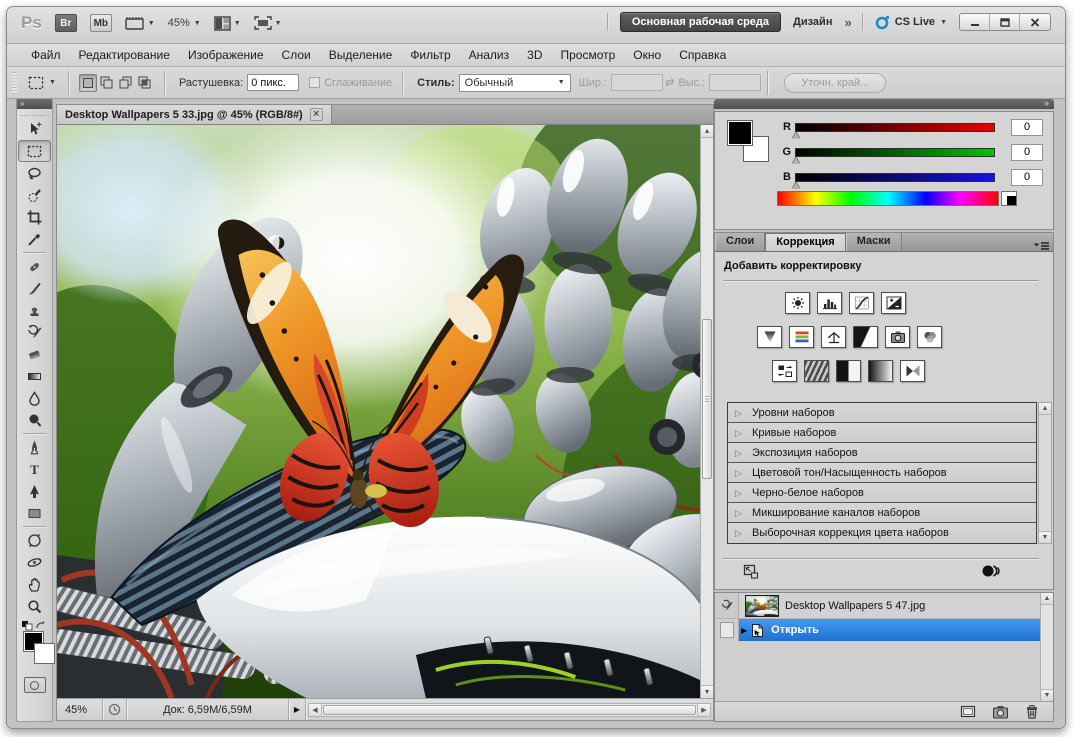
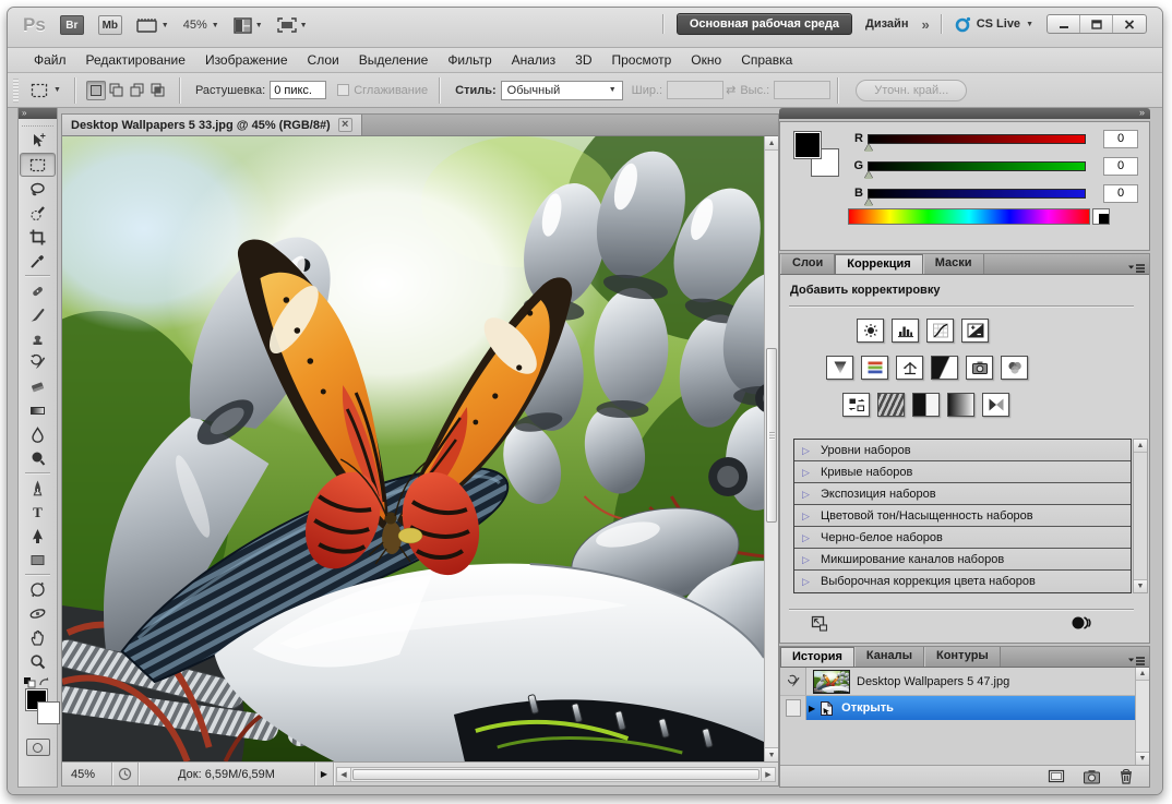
  Ps
  Br
  Mb
  45%
  Основная рабочая среда
  Дизайн
  »
  CS Live
  Файл
  Редактирование
  Изображение
  Слои
  Выделение
  Фильтр
  Анализ
  3D
  Просмотр
  Окно
  Справка
  Растушевка:
  0 пикс.
  Сглаживание
  Стиль:
  Обычный
  Шир.:
  ⇄
  Выс.:
  Уточн. край...
  »
  T
  Desktop Wallpapers 5 33.jpg @ 45% (RGB/8#)
  ×
  45%
  Док: 6,59М/6,59М
  ▶
  »
  R
  0
  G
  0
  B
  0
  Слои
  Коррекция
  Маски
  Добавить корректировку
  ▷
  Уровни наборов
  ▷
  Кривые наборов
  ▷
  Экспозиция наборов
  ▷
  Цветовой тон/Насыщенность наборов
  ▷
  Черно-белое наборов
  ▷
  Микширование каналов наборов
  ▷
  Выборочная коррекция цвета наборов
+ История
+ Каналы
+ Контуры
  Desktop Wallpapers 5 47.jpg
  ▶
  Открыть
